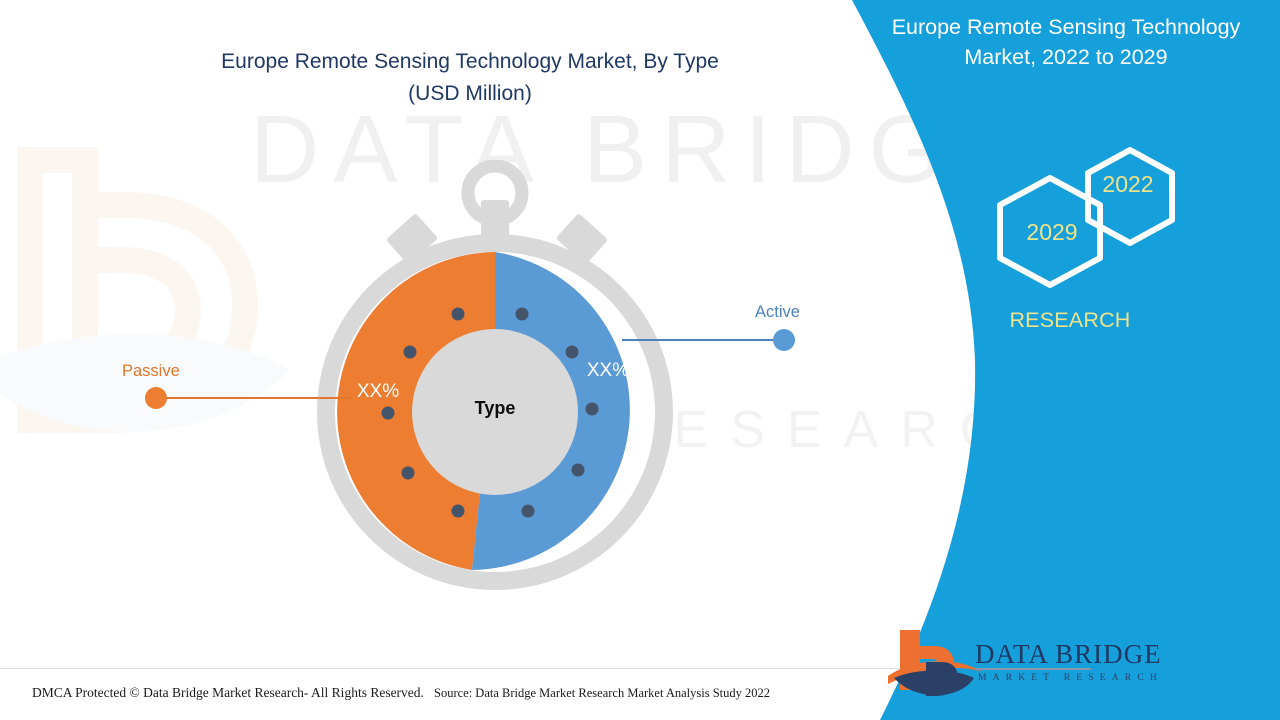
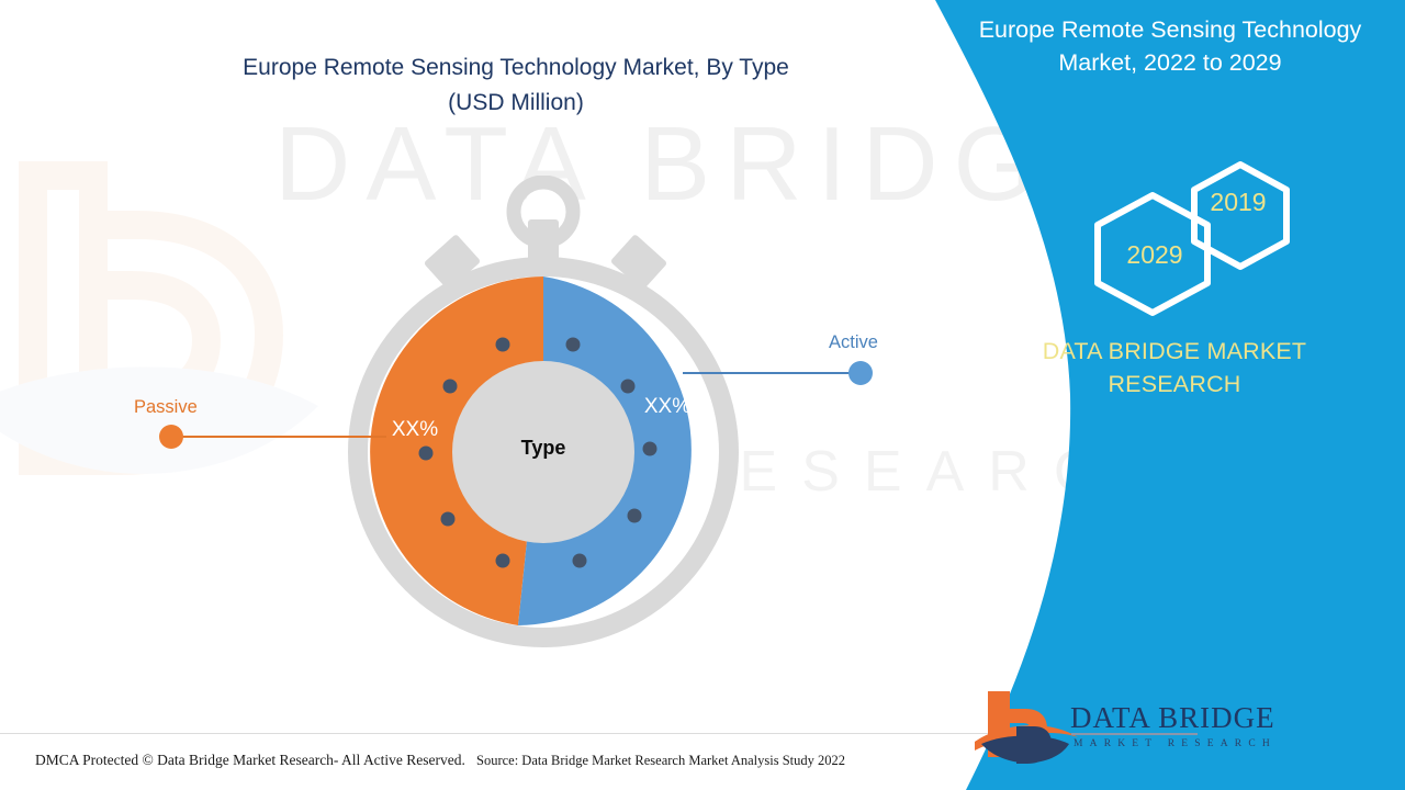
  DATA BRIDG
  Europe Remote Sensing Technology Market, By Type
  (USD Million)
  Type
  XX%
  XX%
  Passive
  Active
- DMCA Protected © Data Bridge Market Research- All Rights Reserved.
+ DMCA Protected © Data Bridge Market Research- All Active Reserved.
  Source: Data Bridge Market Research Market Analysis Study 2022
  Europe Remote Sensing Technology
  Market, 2022 to 2029
+ DATA BRIDGE MARKET
  RESEARCH
- 2022
+ 2019
  2029
  DATA BRIDGE
  MARKET RESEARCH
